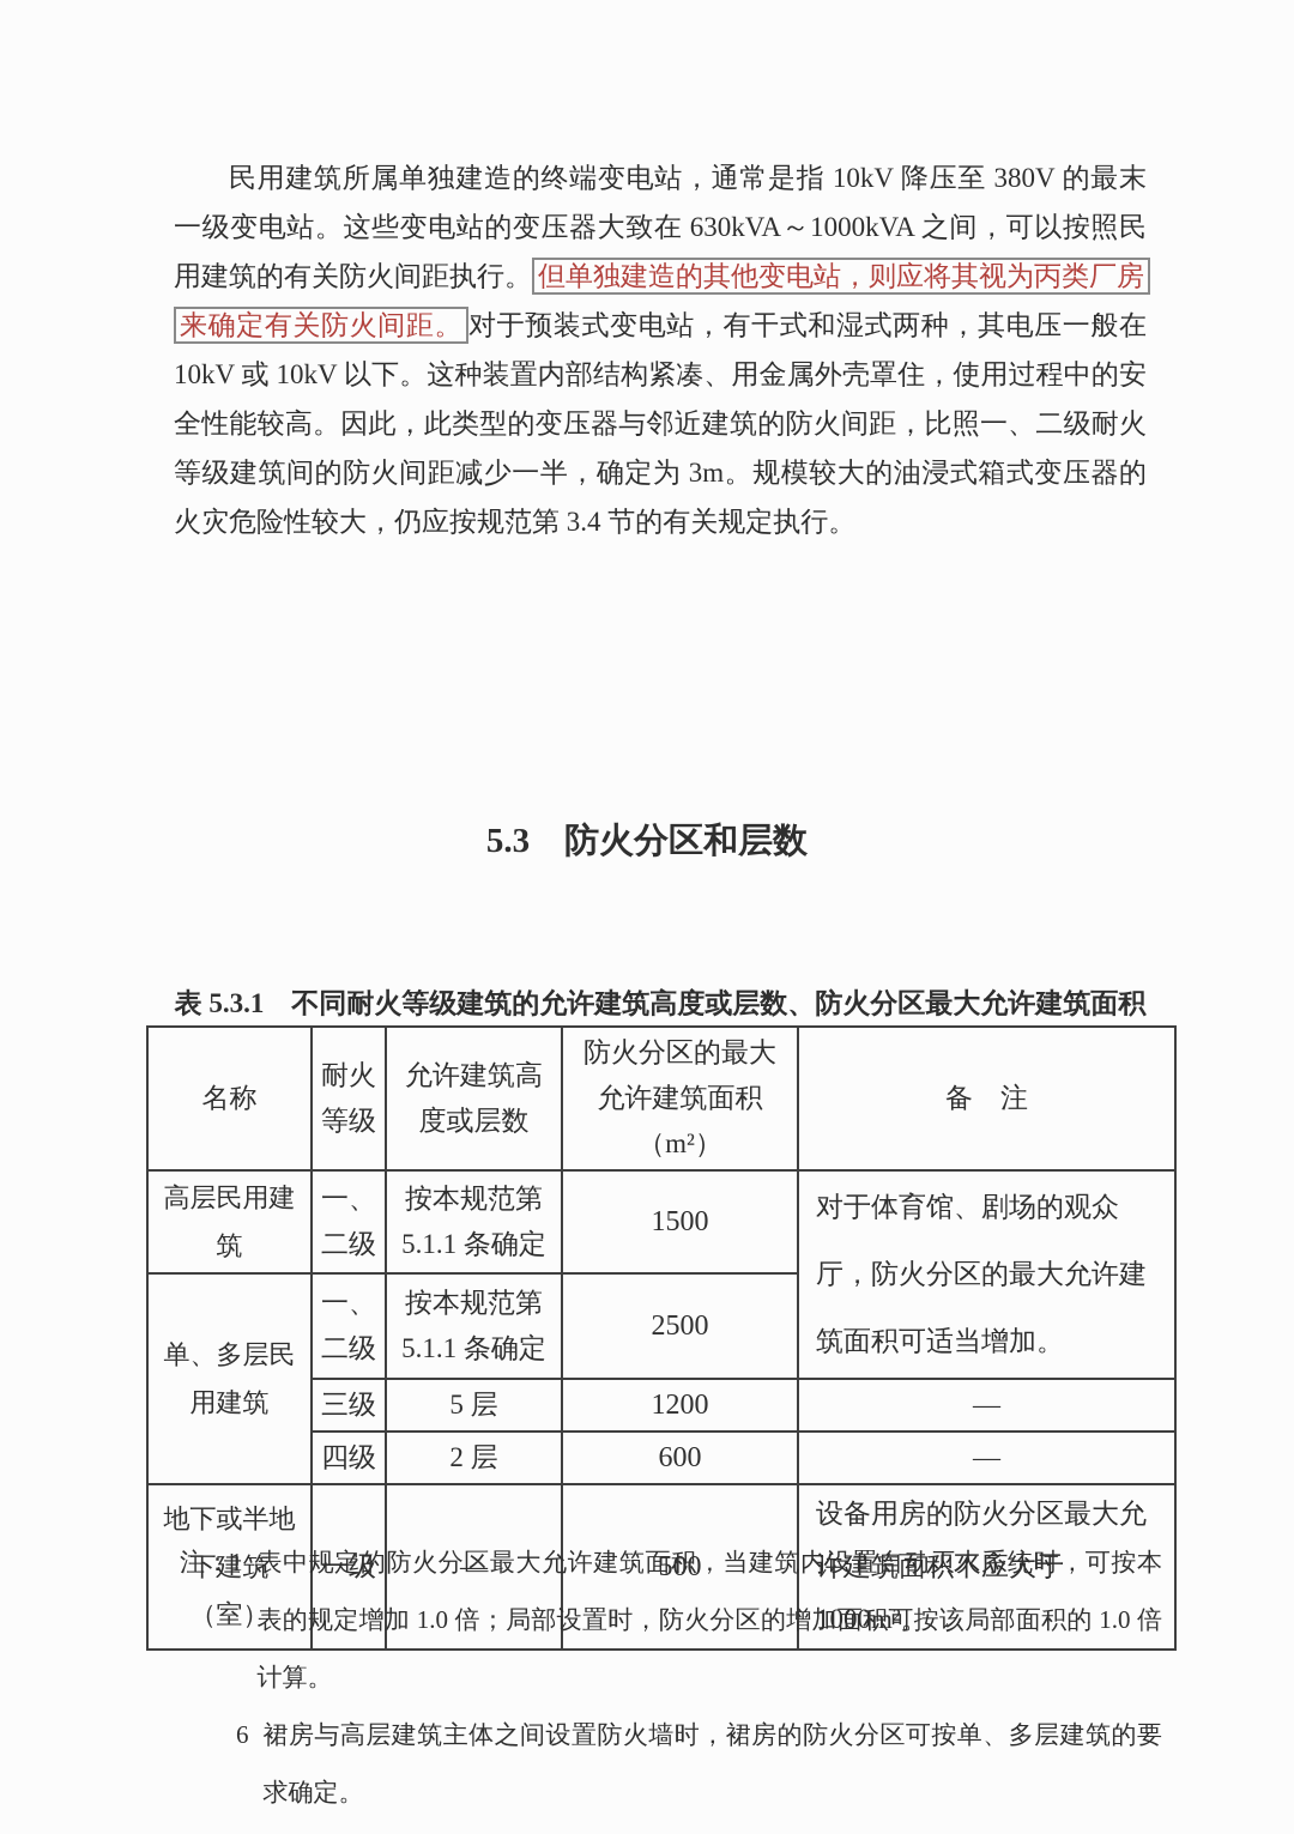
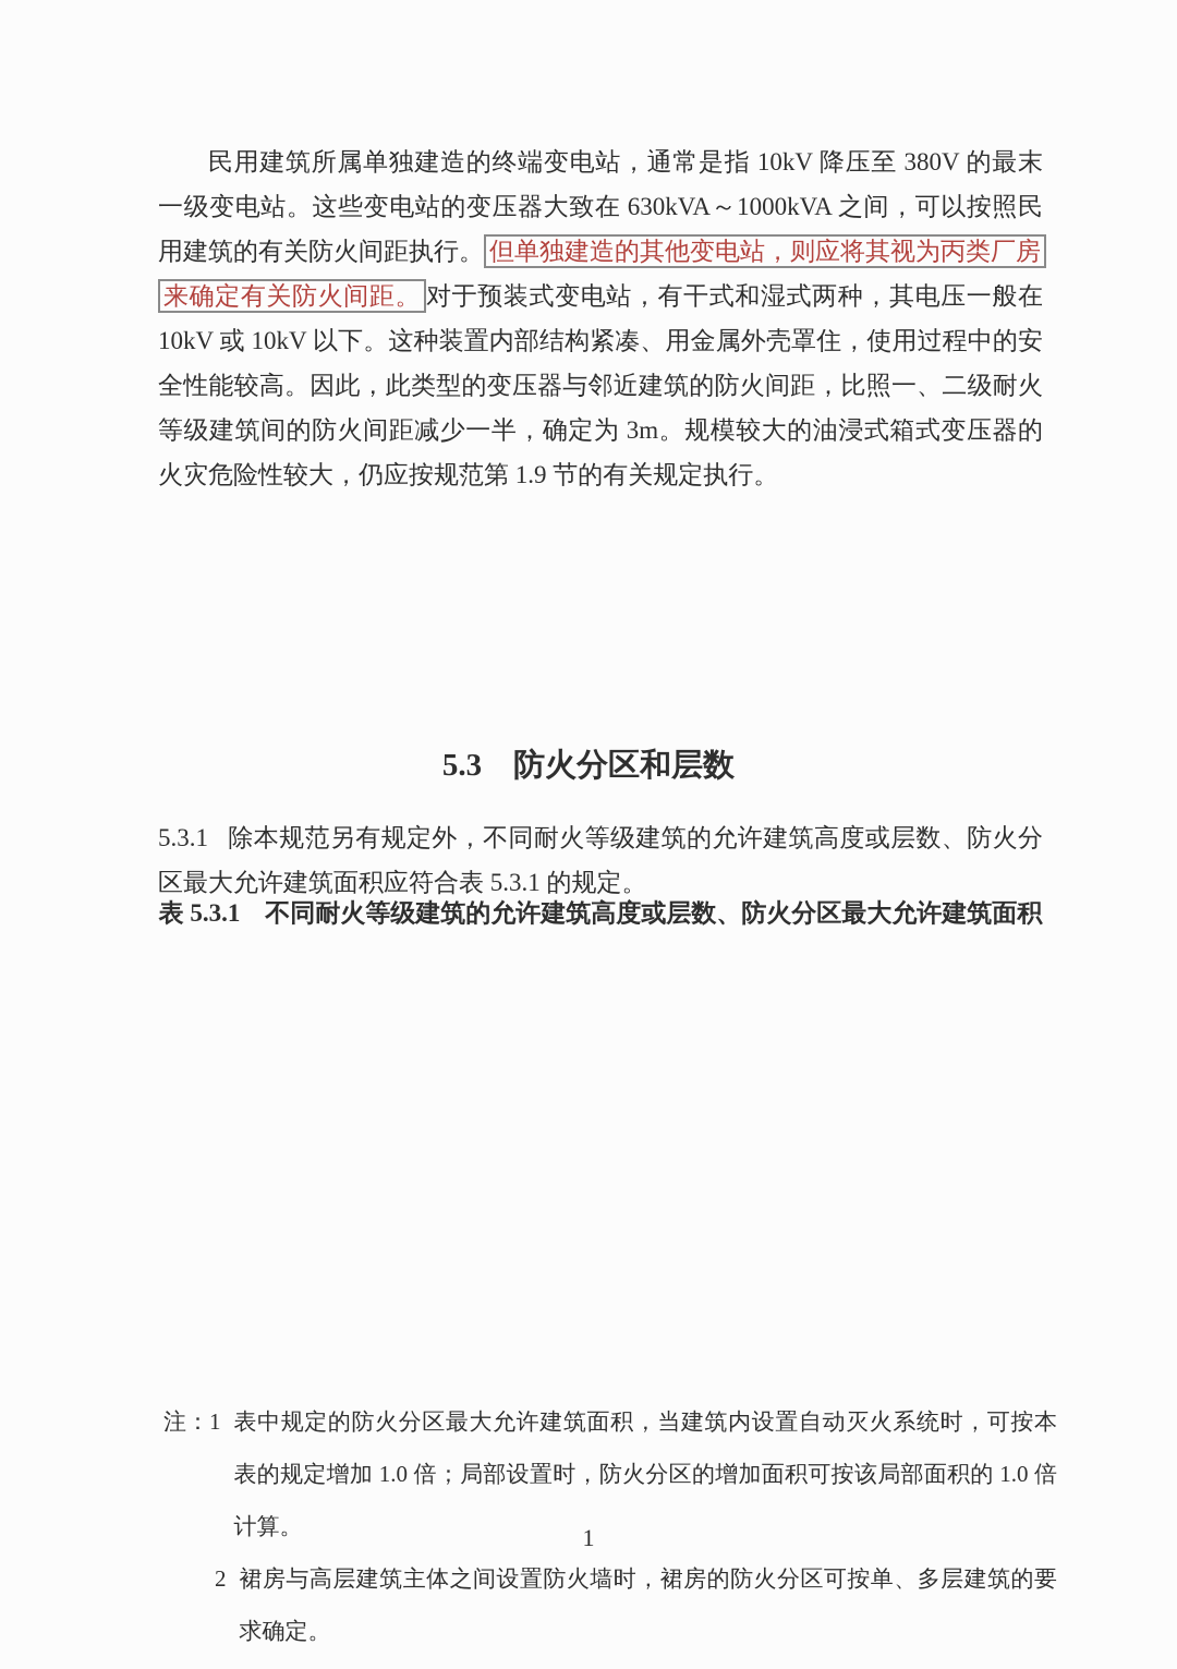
- 民用建筑所属单独建造的终端变电站，通常是指 10kV 降压至 380V 的最末一级变电站。这些变电站的变压器大致在 630kVA～1000kVA 之间，可以按照民用建筑的有关防火间距执行。 但单独建造的其他变电站，则应将其视为丙类厂房来确定有关防火间距。 对于预装式变电站，有干式和湿式两种，其电压一般在 10kV 或 10kV 以下。这种装置内部结构紧凑、用金属外壳罩住，使用过程中的安全性能较高。因此，此类型的变压器与邻近建筑的防火间距，比照一、二级耐火等级建筑间的防火间距减少一半，确定为 3m。规模较大的油浸式箱式变压器的火灾危险性较大，仍应按规范第 3.4 节的有关规定执行。
+ 民用建筑所属单独建造的终端变电站，通常是指 10kV 降压至 380V 的最末一级变电站。这些变电站的变压器大致在 630kVA～1000kVA 之间，可以按照民用建筑的有关防火间距执行。 但单独建造的其他变电站，则应将其视为丙类厂房来确定有关防火间距。 对于预装式变电站，有干式和湿式两种，其电压一般在 10kV 或 10kV 以下。这种装置内部结构紧凑、用金属外壳罩住，使用过程中的安全性能较高。因此，此类型的变压器与邻近建筑的防火间距，比照一、二级耐火等级建筑间的防火间距减少一半，确定为 3m。规模较大的油浸式箱式变压器的火灾危险性较大，仍应按规范第 1.9 节的有关规定执行。
  5.3 防火分区和层数
+ 5.3.1 除本规范另有规定外，不同耐火等级建筑的允许建筑高度或层数、防火分区最大允许建筑面积应符合表 5.3.1 的规定。
  表 5.3.1 不同耐火等级建筑的允许建筑高度或层数、防火分区最大允许建筑面积
- 名称	耐火等级	允许建筑高度或层数	防火分区的最大允许建筑面积（m²）	备 注
- 高层民用建筑	一、二级	按本规范第 5.1.1 条确定	1500	对于体育馆、剧场的观众厅，防火分区的最大允许建筑面积可适当增加。
- 单、多层民用建筑	一、二级	按本规范第 5.1.1 条确定	2500
- 三级	5 层	1200	—
- 四级	2 层	600	—
- 地下或半地下建筑（室）	一级	—	500	设备用房的防火分区最大允许建筑面积不应大于 1000m²。
  注：1
  表中规定的防火分区最大允许建筑面积，当建筑内设置自动灭火系统时，可按本表的规定增加 1.0 倍；局部设置时，防火分区的增加面积可按该局部面积的 1.0 倍计算。
- 6
+ 2
  裙房与高层建筑主体之间设置防火墙时，裙房的防火分区可按单、多层建筑的要求确定。
+ 1
